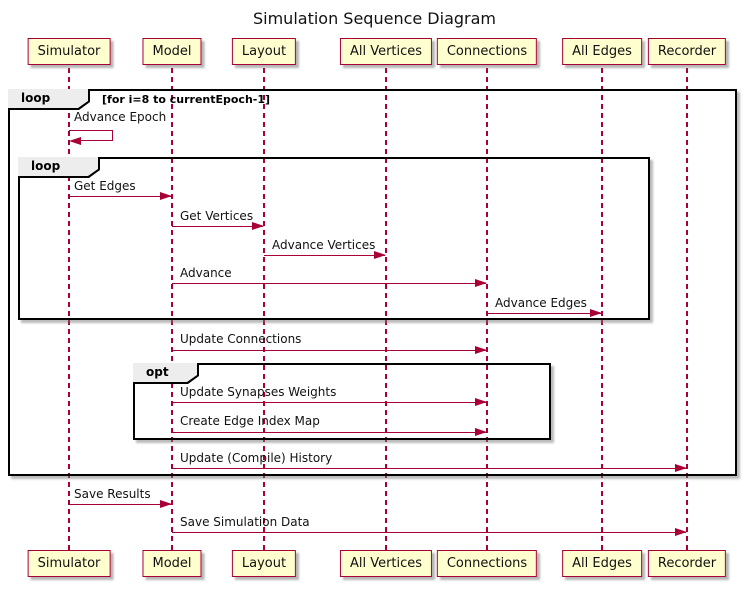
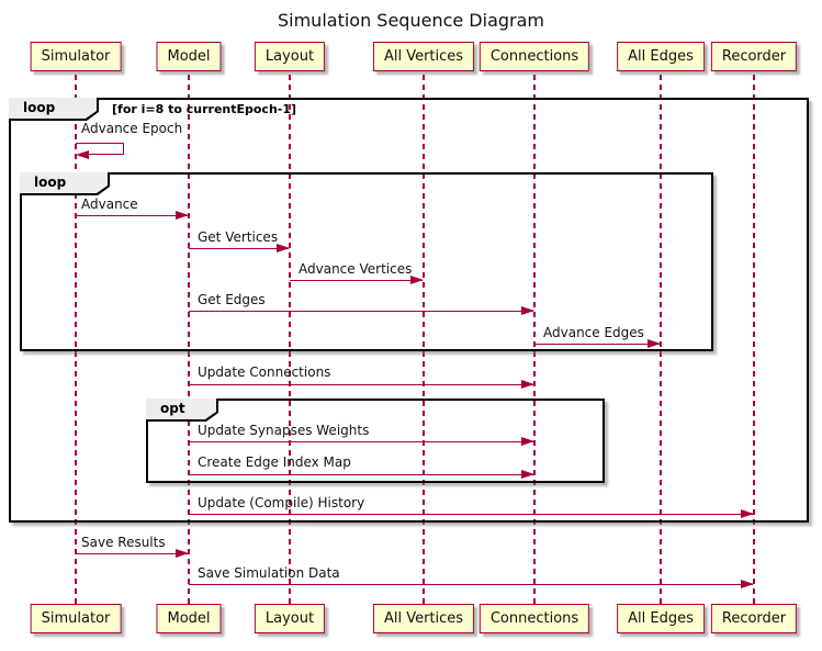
  Simulation Sequence Diagram
  loop
  [for i=8 to currentEpoch-1]
  loop
  opt
  Advance Epoch
- Get Edges
+ Advance
  Get Vertices
  Advance Vertices
- Advance
+ Get Edges
  Advance Edges
  Update Connections
  Update Synapses Weights
  Create Edge Index Map
  Update (Compile) History
  Save Results
  Save Simulation Data
  Simulator
  Model
  Layout
  All Vertices
  Connections
  All Edges
  Recorder
  Simulator
  Model
  Layout
  All Vertices
  Connections
  All Edges
  Recorder
